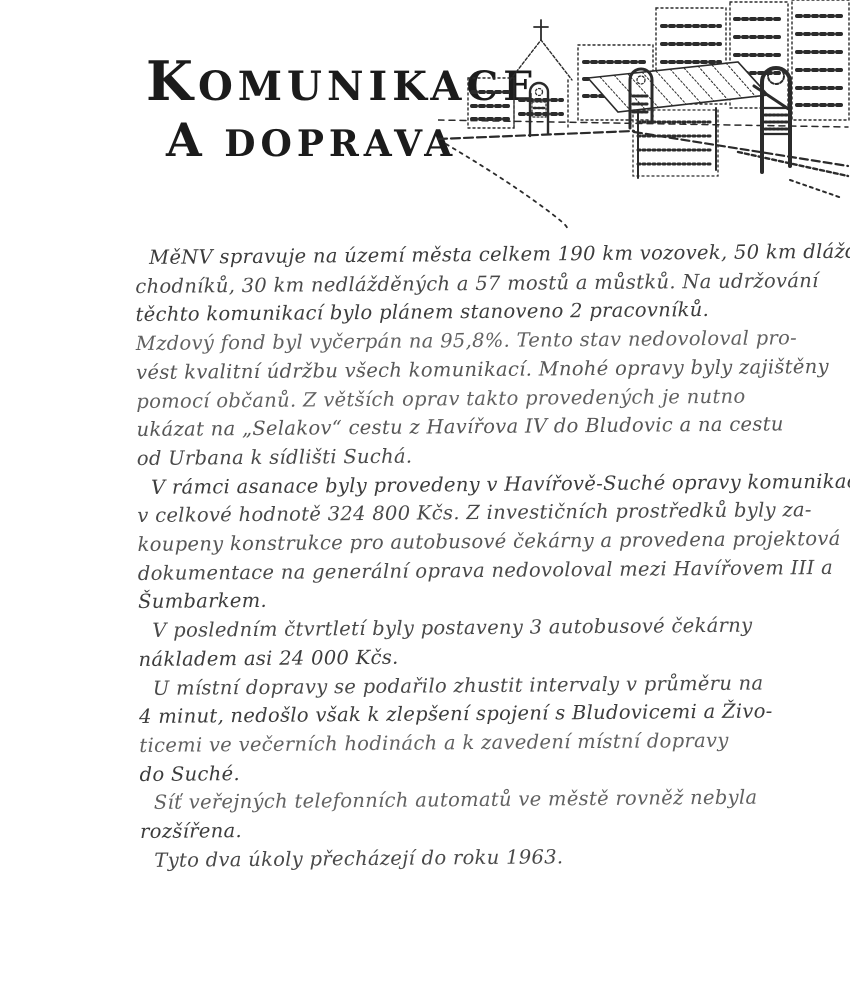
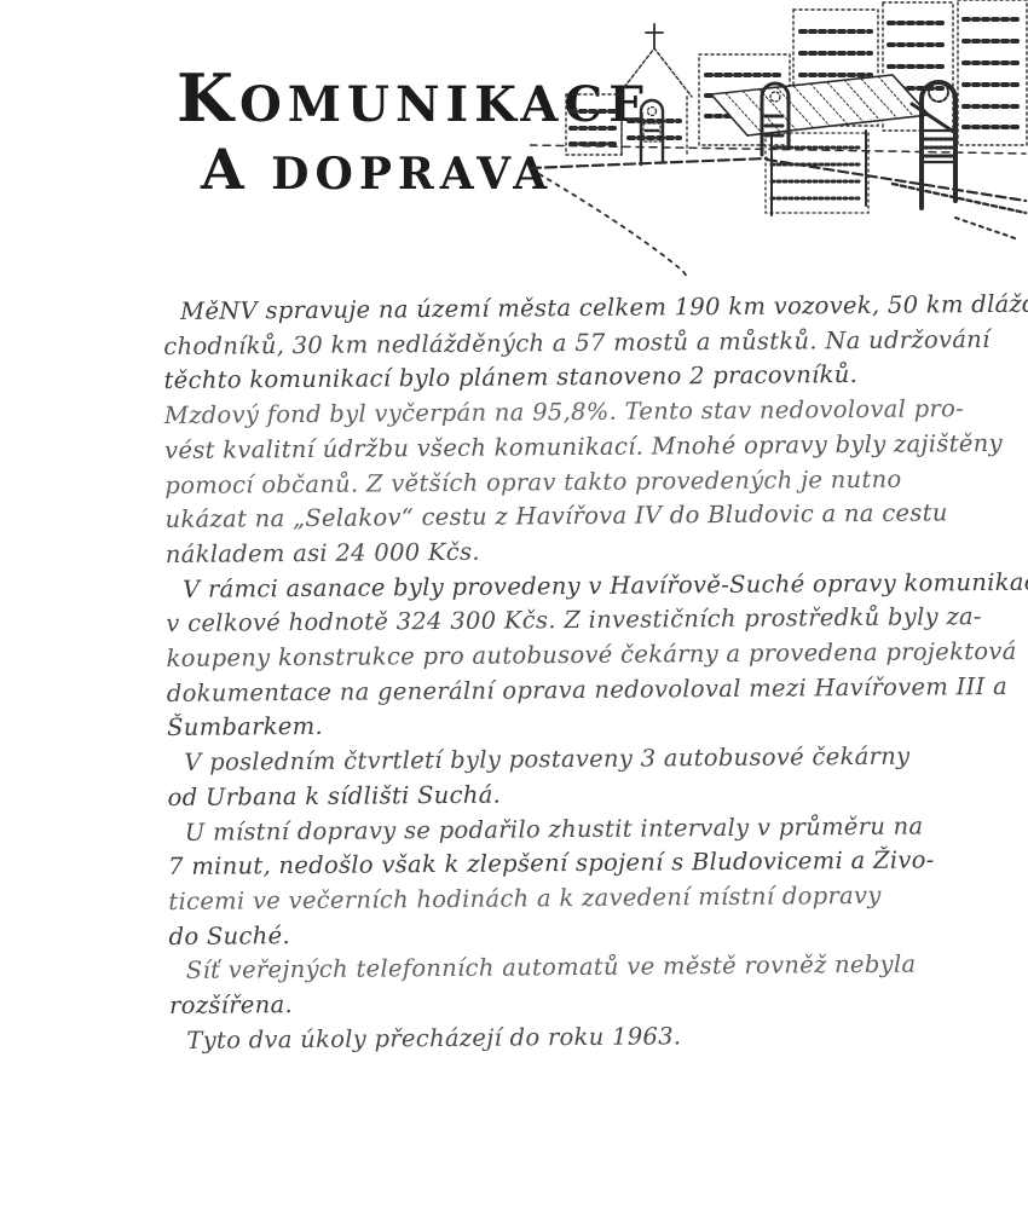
  KOMUNIKACE
  A DOPRAVA
  MěNV spravuje na území města celkem 190 km vozovek, 50 km dláž
  chodníků, 30 km nedlážděných a 57 mostů a můstků. Na udržování
  těchto komunikací bylo plánem stanoveno 2 pracovníků.
  Mzdový fond byl vyčerpán na 95,8%. Tento stav nedovoloval pro-
  vést kvalitní údržbu všech komunikací. Mnohé opravy byly zajištěny
  pomocí občanů. Z větších oprav takto provedených je nutno
  ukázat na „Selakov“ cestu z Havířova IV do Bludovic a na cestu
- od Urbana k sídlišti Suchá.
+ nákladem asi 24 000 Kčs.
  V rámci asanace byly provedeny v Havířově-Suché opravy komunika
- v celkové hodnotě 324 800 Kčs. Z investičních prostředků byly za-
+ v celkové hodnotě 324 300 Kčs. Z investičních prostředků byly za-
  koupeny konstrukce pro autobusové čekárny a provedena projektová
  dokumentace na generální oprava nedovoloval mezi Havířovem III a
  Šumbarkem.
  V posledním čtvrtletí byly postaveny 3 autobusové čekárny
- nákladem asi 24 000 Kčs.
+ od Urbana k sídlišti Suchá.
  U místní dopravy se podařilo zhustit intervaly v průměru na
- 4 minut, nedošlo však k zlepšení spojení s Bludovicemi a Živo-
+ 7 minut, nedošlo však k zlepšení spojení s Bludovicemi a Živo-
  ticemi ve večerních hodinách a k zavedení místní dopravy
  do Suché.
  Síť veřejných telefonních automatů ve městě rovněž nebyla
  rozšířena.
  Tyto dva úkoly přecházejí do roku 1963.
